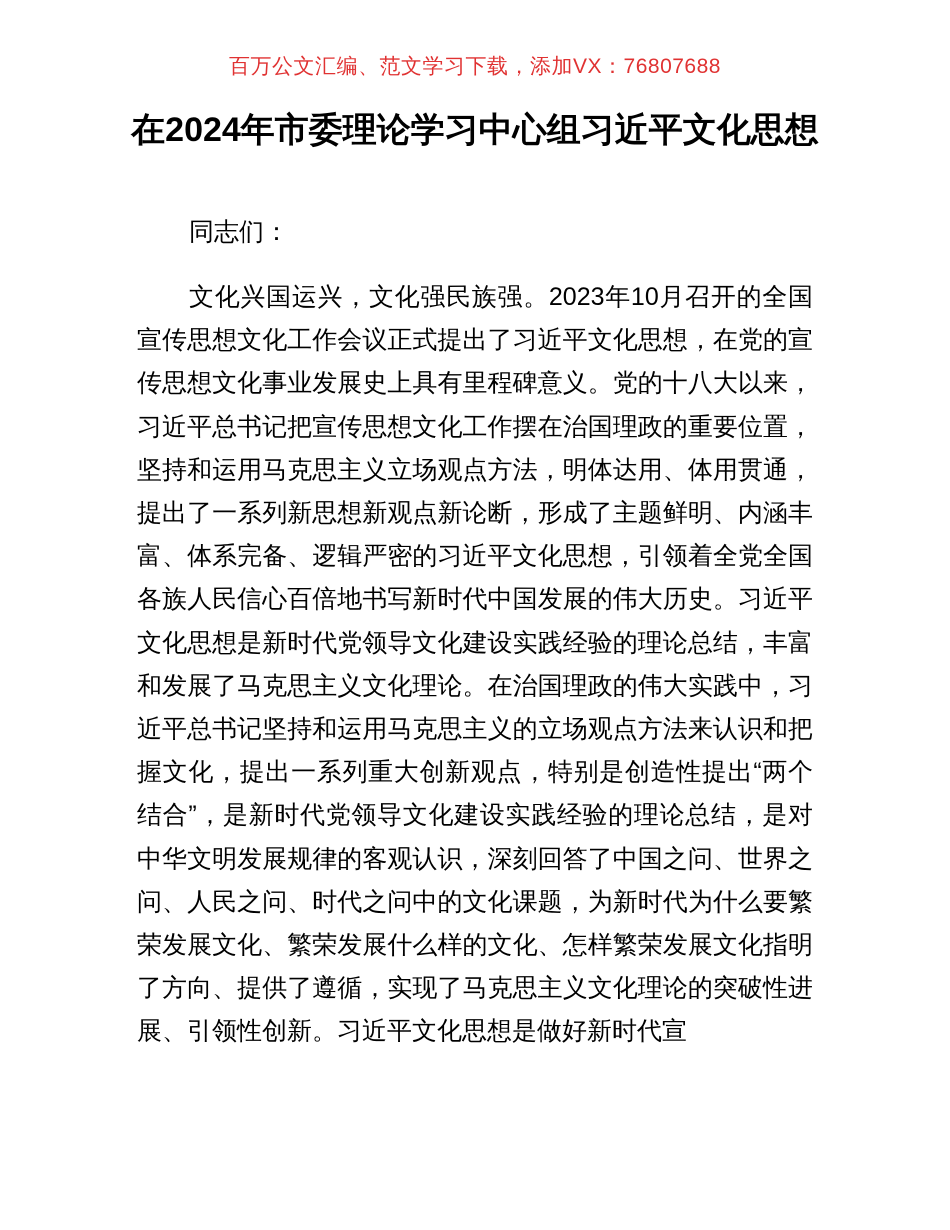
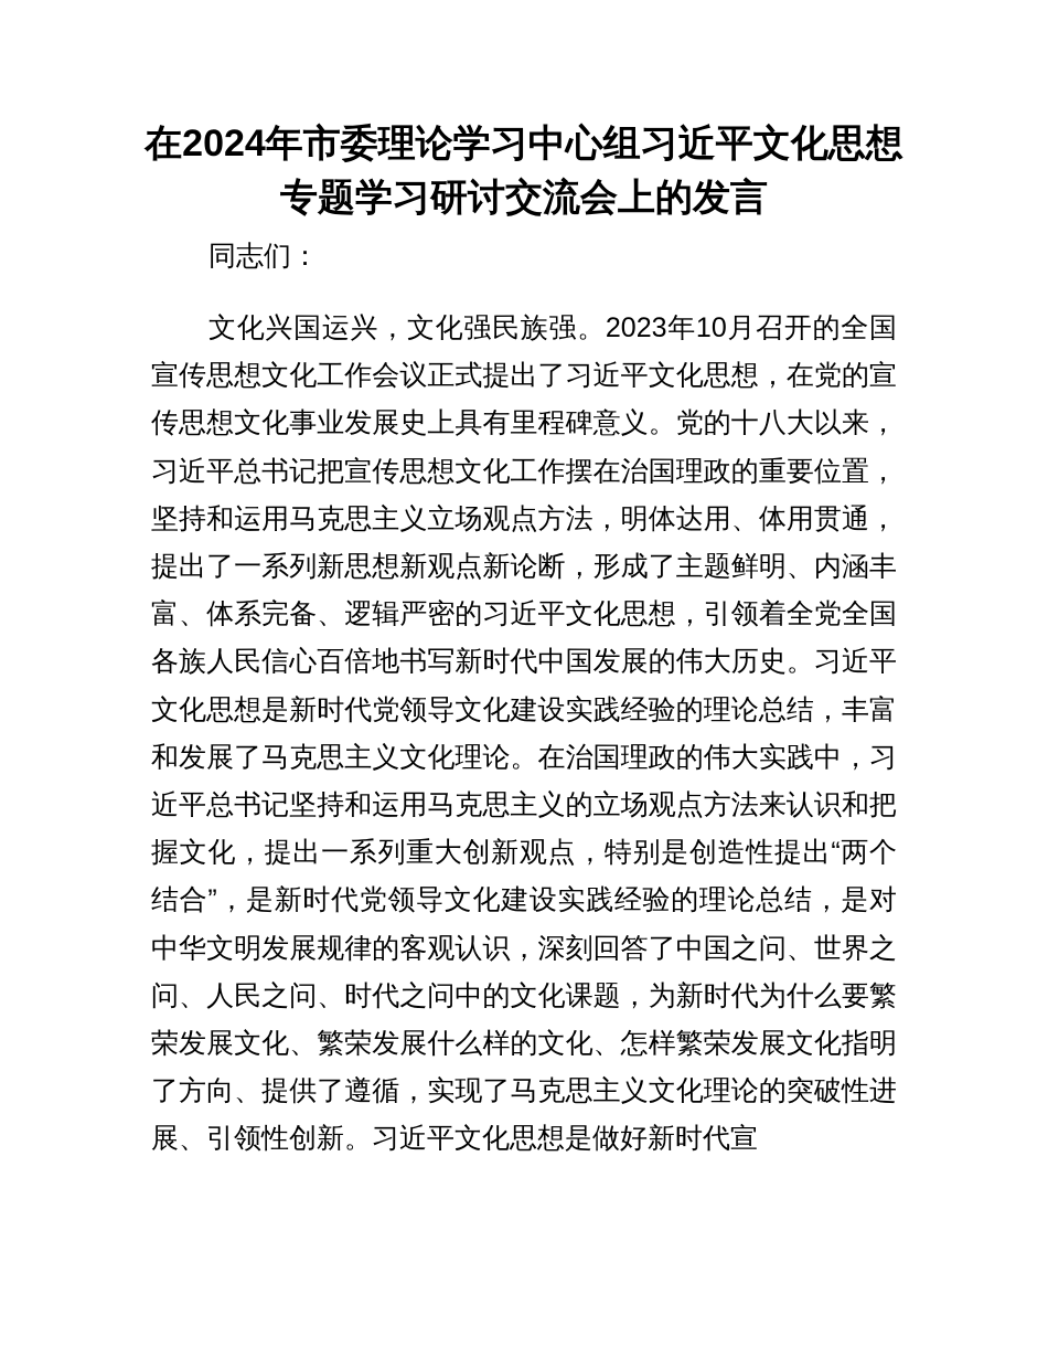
- 百万公文汇编、范文学习下载，添加VX：76807688
  在2024年市委理论学习中心组习近平文化思想
+ 专题学习研讨交流会上的发言
  同志们：
  文化兴国运兴，文化强民族强。2023年10月召开的全国宣传思想文化工作会议正式提出了习近平文化思想，在党的宣传思想文化事业发展史上具有里程碑意义。党的十八大以来，习近平总书记把宣传思想文化工作摆在治国理政的重要位置，坚持和运用马克思主义立场观点方法，明体达用、体用贯通，提出了一系列新思想新观点新论断，形成了主题鲜明、内涵丰富、体系完备、逻辑严密的习近平文化思想，引领着全党全国各族人民信心百倍地书写新时代中国发展的伟大历史。习近平文化思想是新时代党领导文化建设实践经验的理论总结，丰富和发展了马克思主义文化理论。在治国理政的伟大实践中，习近平总书记坚持和运用马克思主义的立场观点方法来认识和把握文化，提出一系列重大创新观点，特别是创造性提出“两个结合”，是新时代党领导文化建设实践经验的理论总结，是对中华文明发展规律的客观认识，深刻回答了中国之问、世界之问、人民之问、时代之问中的文化课题，为新时代为什么要繁荣发展文化、繁荣发展什么样的文化、怎样繁荣发展文化指明了方向、提供了遵循，实现了马克思主义文化理论的突破性进展、引领性创新。习近平文化思想是做好新时代宣
